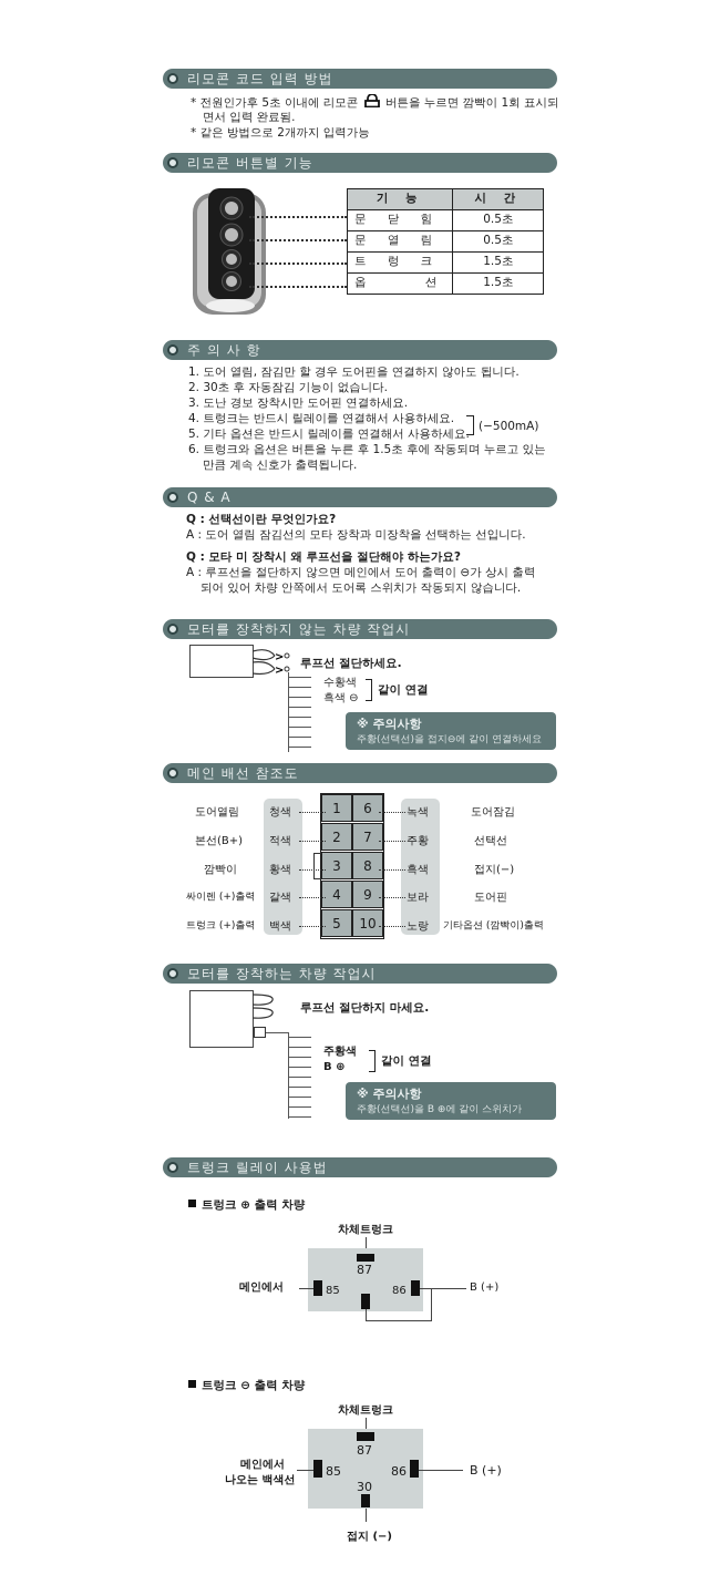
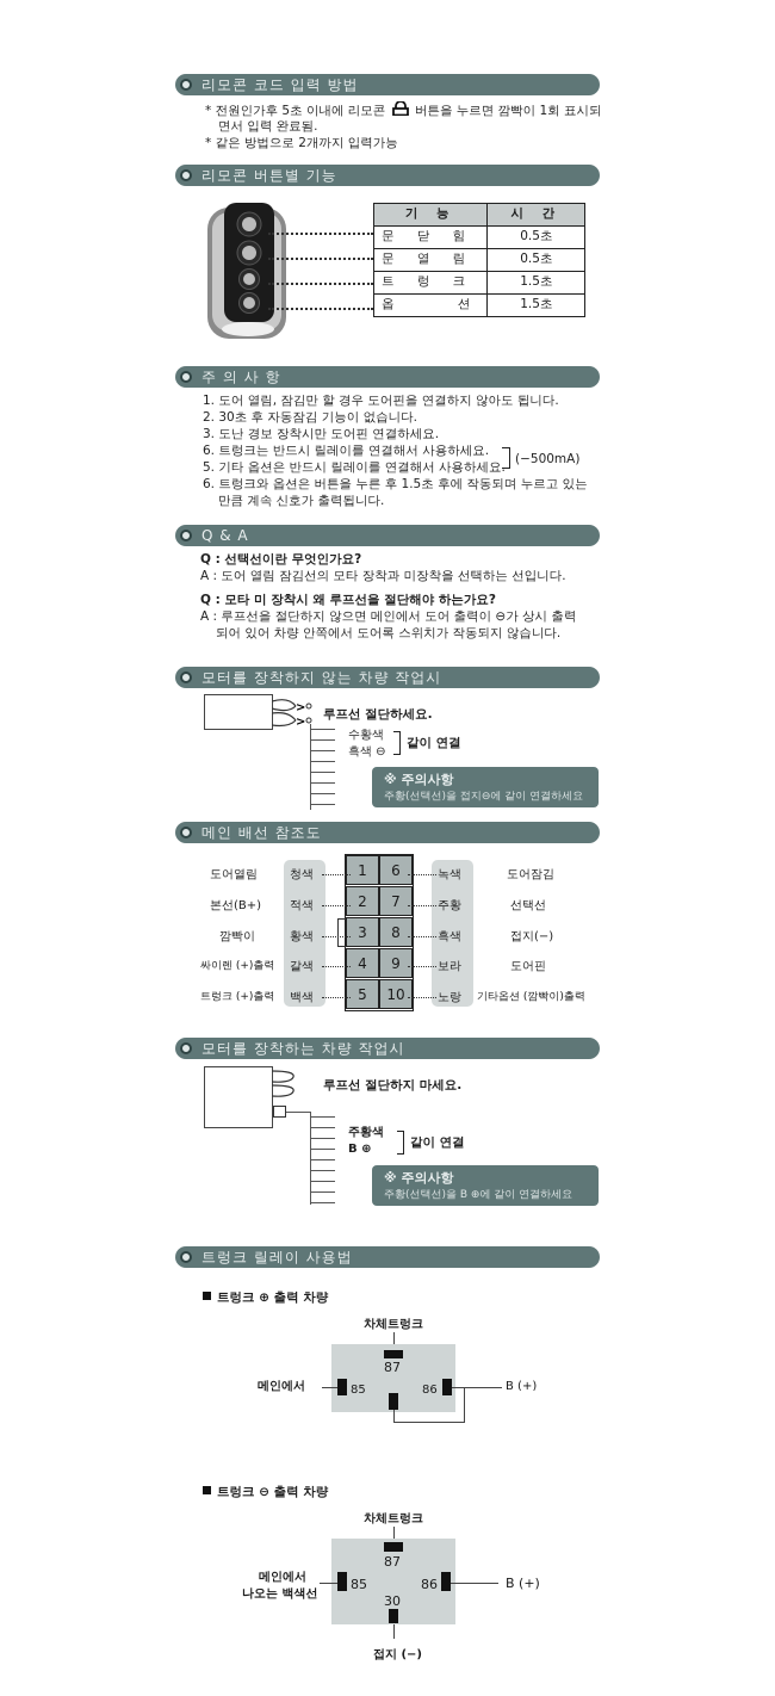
  리모콘 코드 입력 방법
  * 전원인가후 5초 이내에 리모콘 버튼을 누르면 깜빡이 1회 표시되
  면서 입력 완료됨.
  * 같은 방법으로 2개까지 입력가능
  리모콘 버튼별 기능
  기 능	시 간
  문 닫 힘	0.5초
  문 열 림	0.5초
  트 렁 크	1.5초
  옵 션	1.5초
  주 의 사 항
  1. 도어 열림, 잠김만 할 경우 도어핀을 연결하지 않아도 됩니다.
  2. 30초 후 자동잠김 기능이 없습니다.
  3. 도난 경보 장착시만 도어핀 연결하세요.
- 4. 트렁크는 반드시 릴레이를 연결해서 사용하세요.
+ 6. 트렁크는 반드시 릴레이를 연결해서 사용하세요.
  5. 기타 옵션은 반드시 릴레이를 연결해서 사용하세요.
  (−500mA)
  6. 트렁크와 옵션은 버튼을 누른 후 1.5초 후에 작동되며 누르고 있는
  만큼 계속 신호가 출력됩니다.
  Q & A
  Q : 선택선이란 무엇인가요?
  A : 도어 열림 잠김선의 모타 장착과 미장착을 선택하는 선입니다.
  Q : 모타 미 장착시 왜 루프선을 절단해야 하는가요?
  A : 루프선을 절단하지 않으면 메인에서 도어 출력이 ⊖가 상시 출력
  되어 있어 차량 안쪽에서 도어록 스위치가 작동되지 않습니다.
  모터를 장착하지 않는 차량 작업시
  >
  >
  루프선 절단하세요.
  수황색
  흑색 ⊖
  같이 연결
  ※ 주의사항
  주황(선택선)을 접지⊖에 같이 연결하세요
  메인 배선 참조도
  1
  6
  2
  7
  3
  8
  4
  9
  5
  10
  도어열림
  본선(B+)
  깜빡이
  싸이렌 (+)출력
  트렁크 (+)출력
  청색
  적색
  황색
  갈색
  백색
  녹색
  주황
  흑색
  보라
  노랑
  도어잠김
  선택선
  접지(−)
  도어핀
  기타옵션 (깜빡이)출력
  모터를 장착하는 차량 작업시
  루프선 절단하지 마세요.
  주황색
  B ⊕
  같이 연결
  ※ 주의사항
- 주황(선택선)을 B ⊕에 같이 스위치가
+ 주황(선택선)을 B ⊕에 같이 연결하세요
  트렁크 릴레이 사용법
  트렁크 ⊕ 출력 차량
  차체트렁크
  87
  85
  86
  메인에서
  B (+)
  트렁크 ⊖ 출력 차량
  차체트렁크
  87
  85
  86
  30
  메인에서
  나오는 백색선
  B (+)
  접지 (−)
